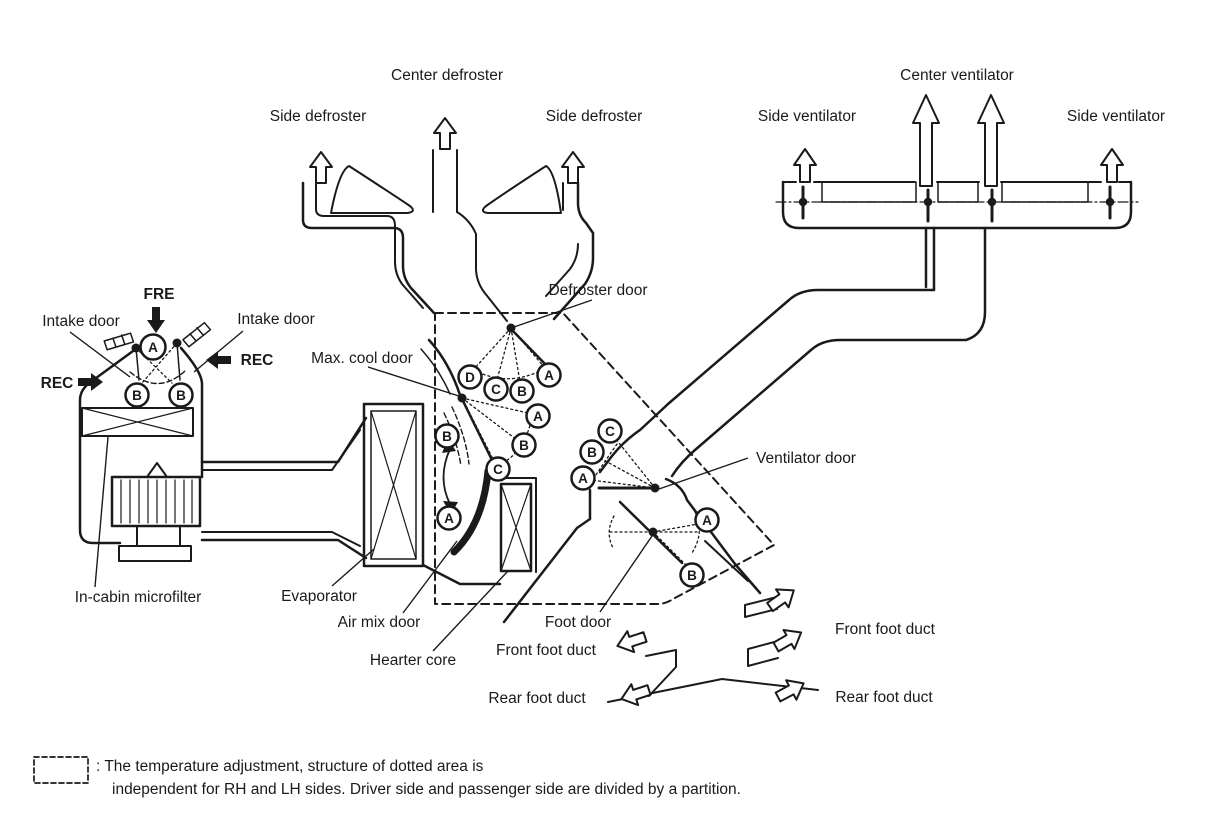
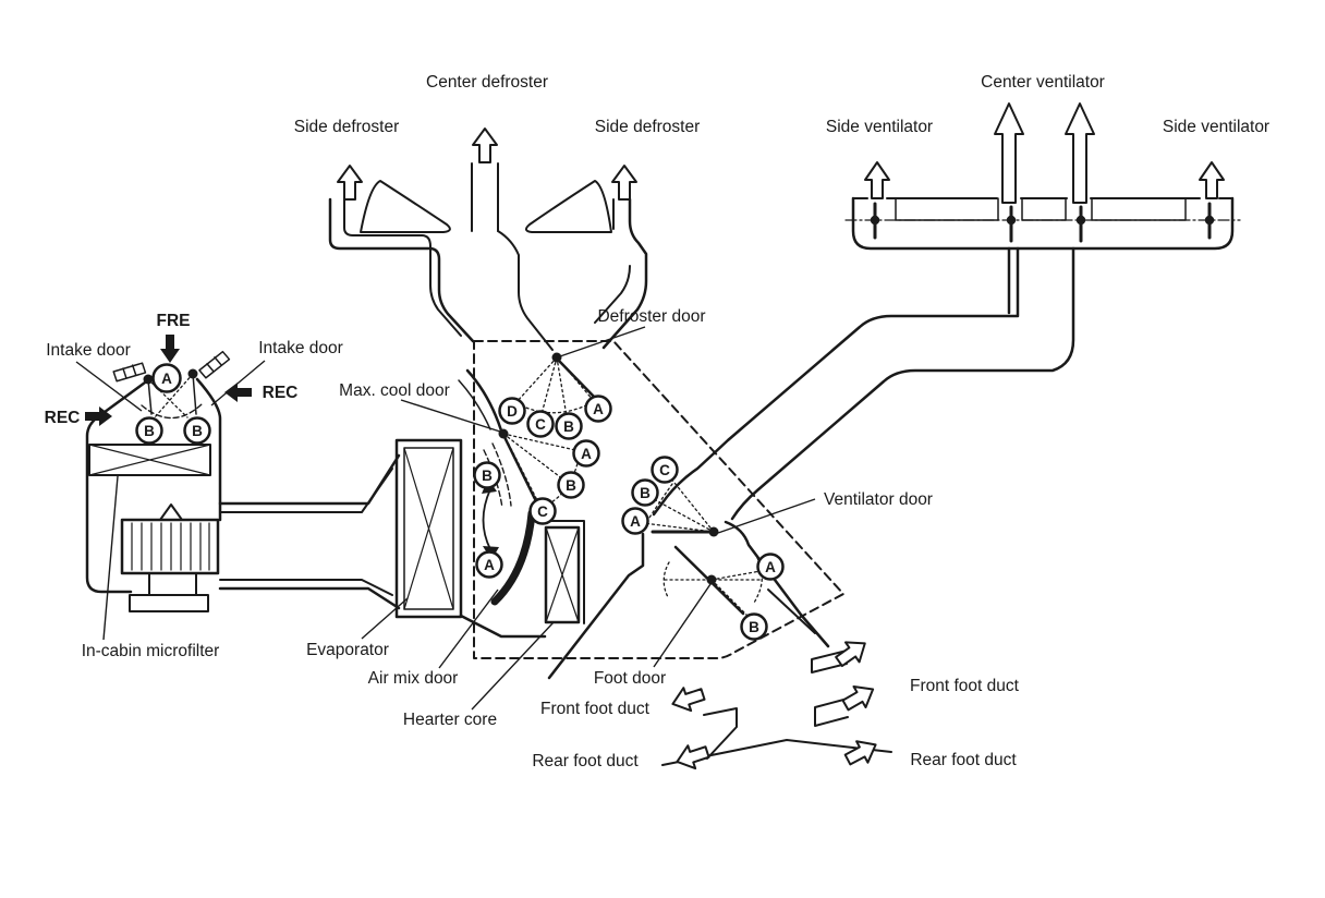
  A
  B
  B
  D
  C
  B
  A
  A
  B
  C
  B
  A
  C
  B
  A
  A
  B
  Center defroster
  Side defroster
  Side defroster
  Center ventilator
  Side ventilator
  Side ventilator
  FRE
  Intake door
  Intake door
  REC
  REC
  In-cabin microfilter
  Max. cool door
  Defroster door
  Ventilator door
  Evaporator
  Air mix door
  Hearter core
  Foot door
  Front foot duct
  Rear foot duct
  Front foot duct
  Rear foot duct
- : The temperature adjustment, structure of dotted area is
- independent for RH and LH sides. Driver side and passenger side are divided by a partition.
